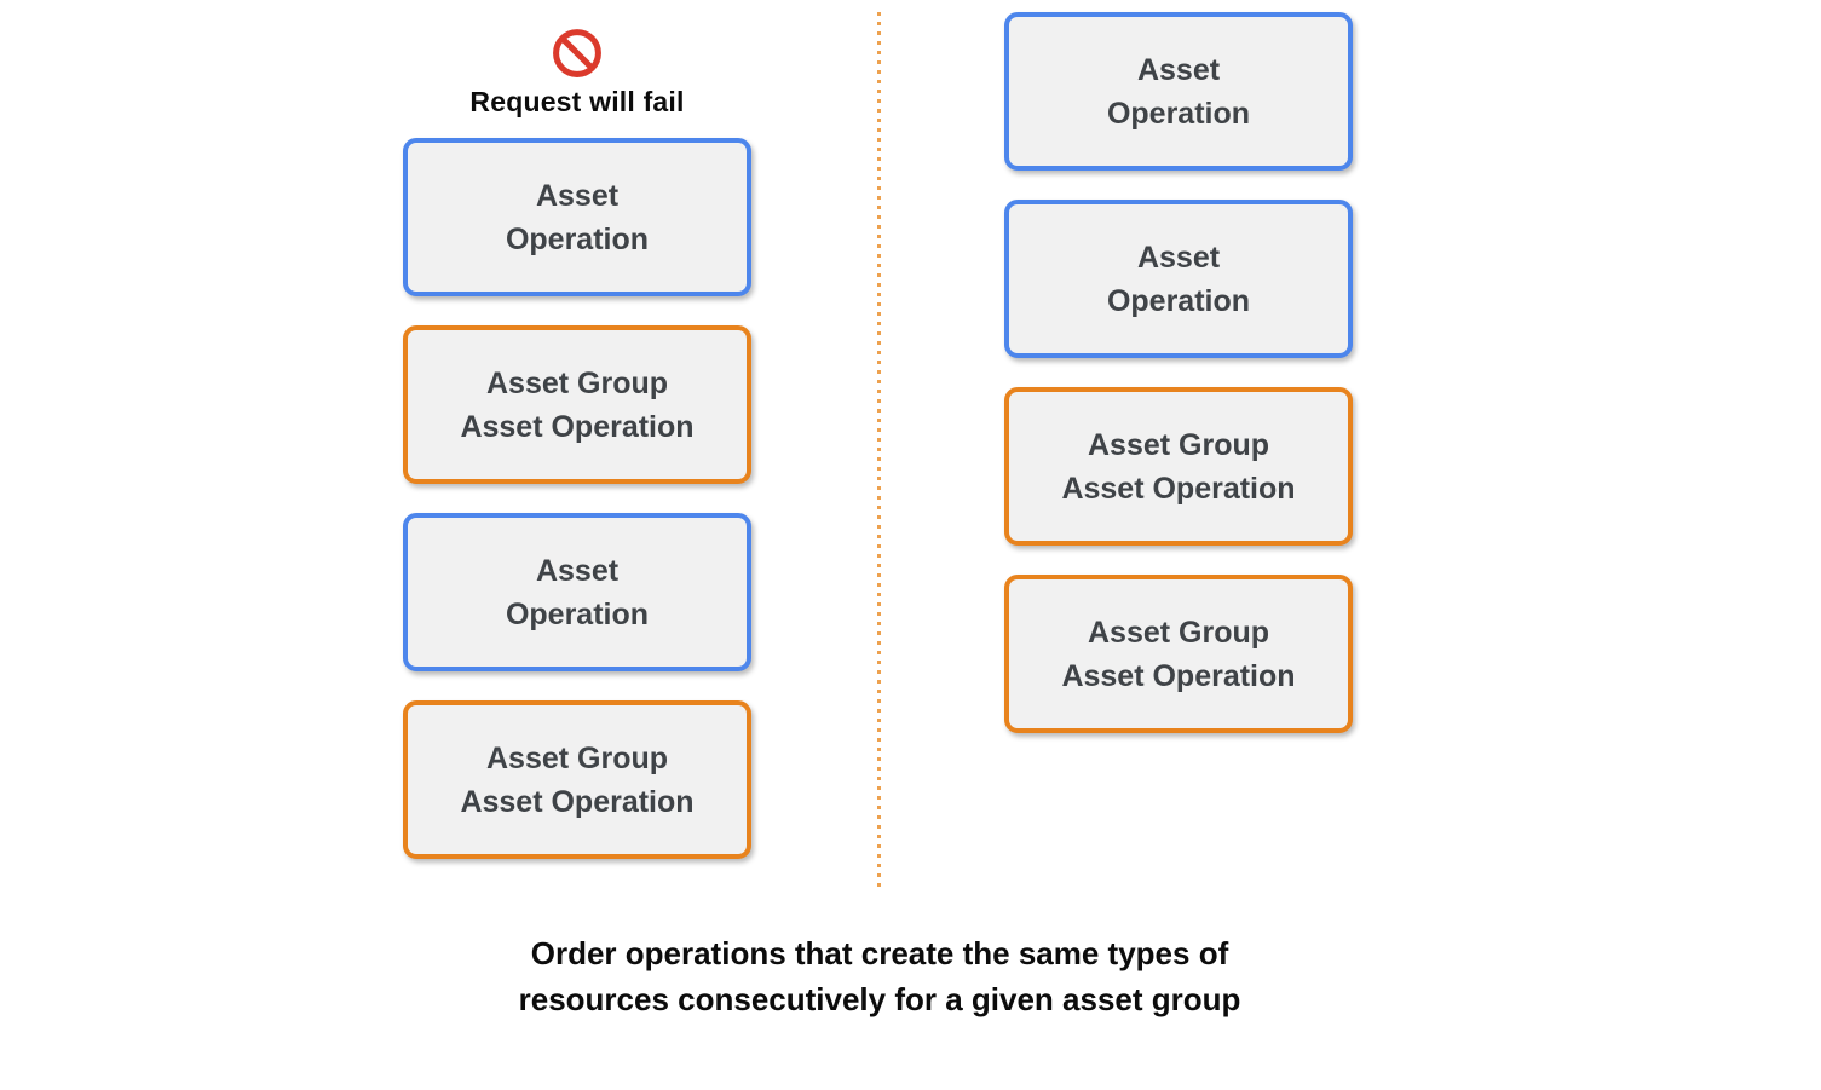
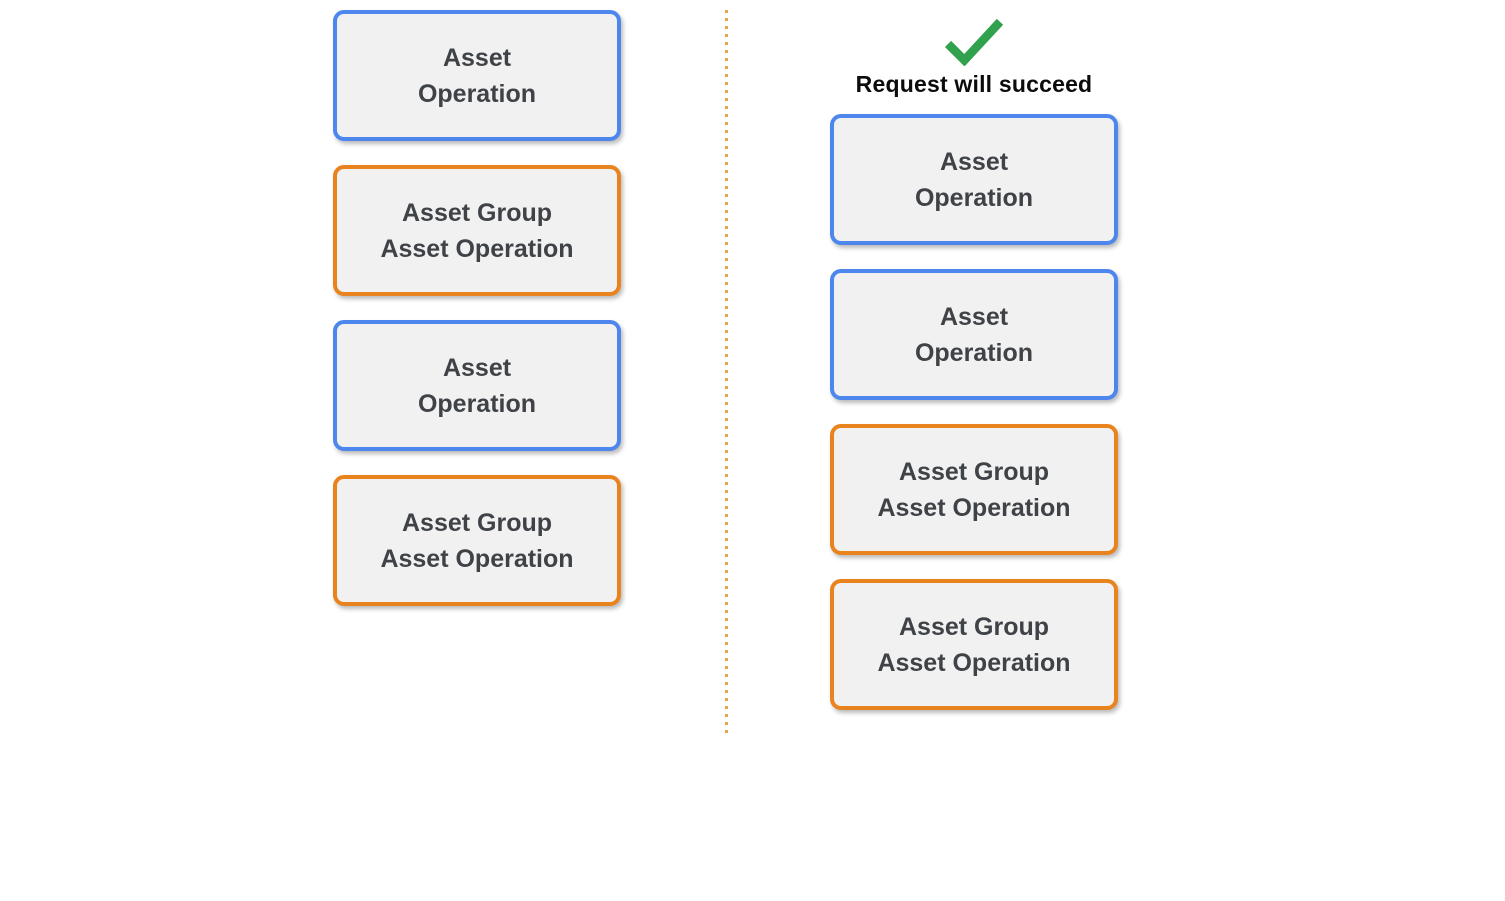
- Request will fail
  Asset
  Operation
  Asset Group
  Asset Operation
  Asset
  Operation
  Asset Group
  Asset Operation
+ Request will succeed
  Asset
  Operation
  Asset
  Operation
  Asset Group
  Asset Operation
  Asset Group
  Asset Operation
- Order operations that create the same types of
- resources consecutively for a given asset group
